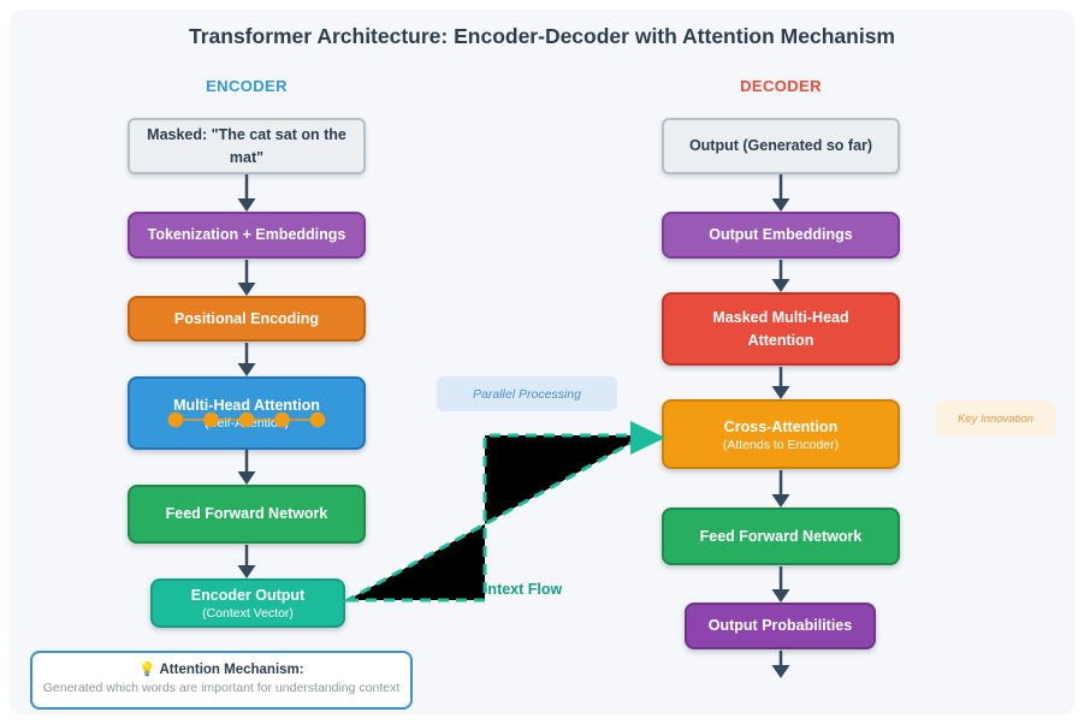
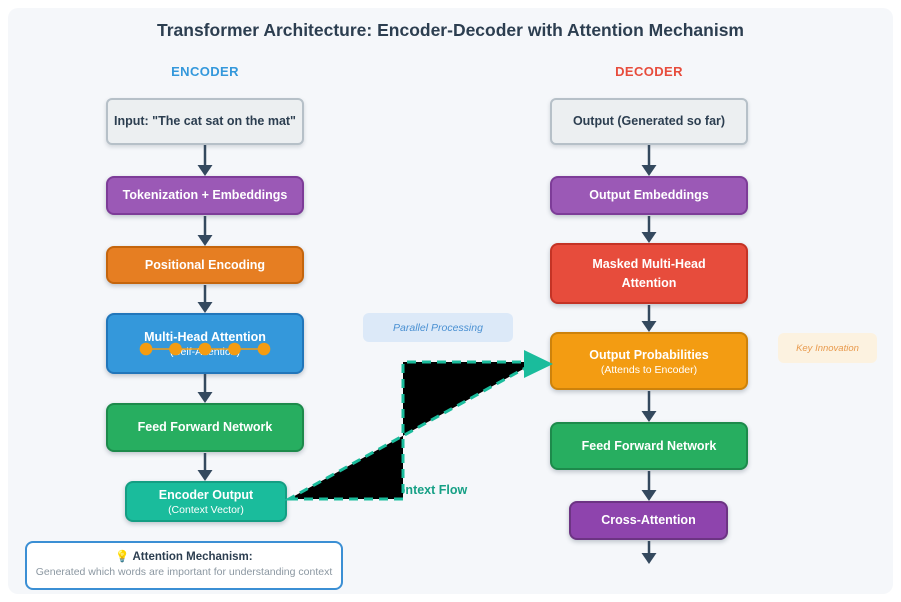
  Transformer Architecture: Encoder-Decoder with Attention Mechanism
  ENCODER
  DECODER
- Masked: "The cat sat on the mat"
+ Input: "The cat sat on the mat"
  Tokenization + Embeddings
  Positional Encoding
  Multi-Head Attention
  Feed Forward Network
  Encoder Output
  (Context Vector)
  Output (Generated so far)
  Output Embeddings
  Masked Multi-Head Attention
- Cross-Attention
+ Output Probabilities
  (Attends to Encoder)
  Feed Forward Network
- Output Probabilities
+ Cross-Attention
  Parallel Processing
  Key Innovation
  ntext Flow
  💡 Attention Mechanism:
  Generated which words are important for understanding context
